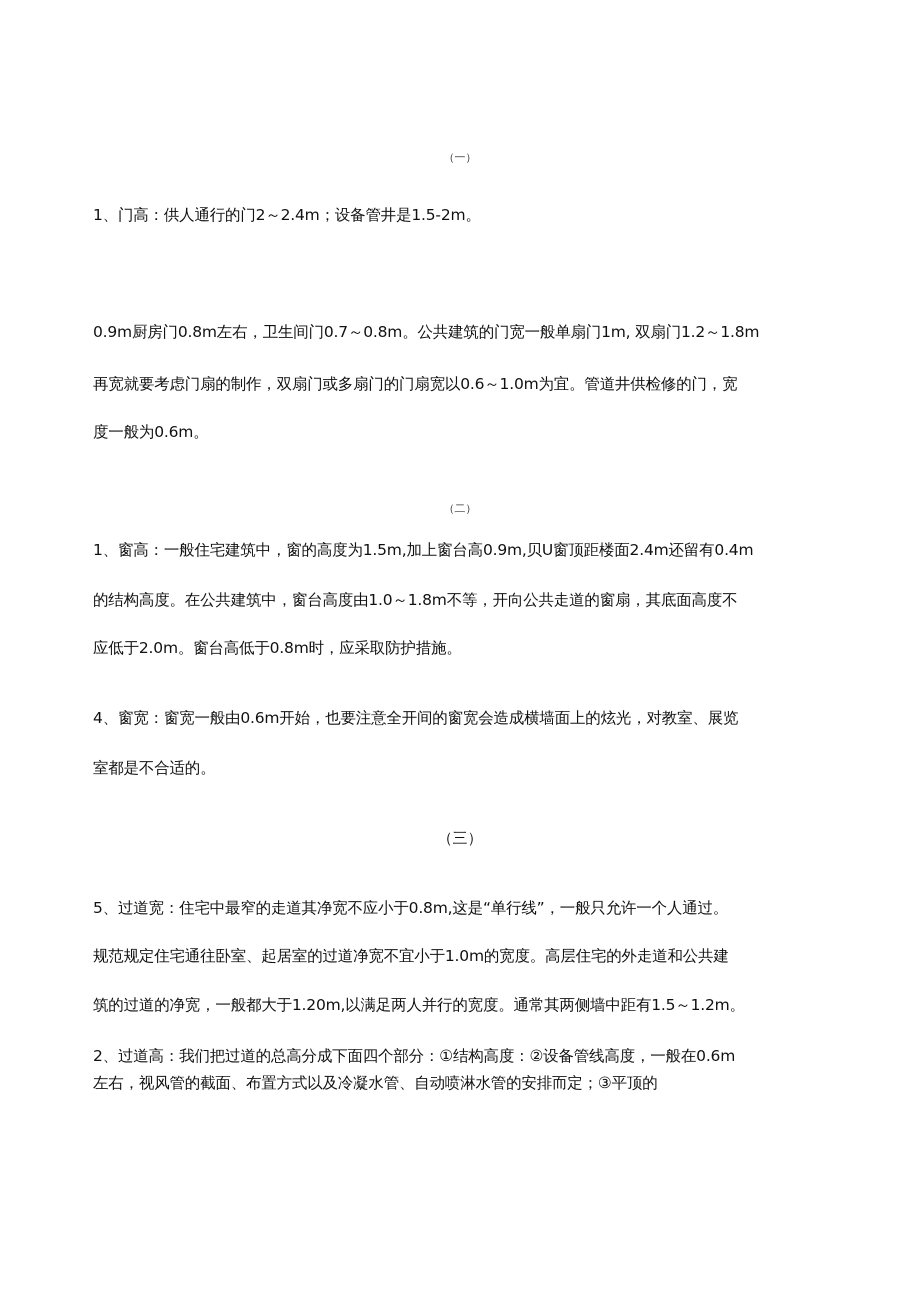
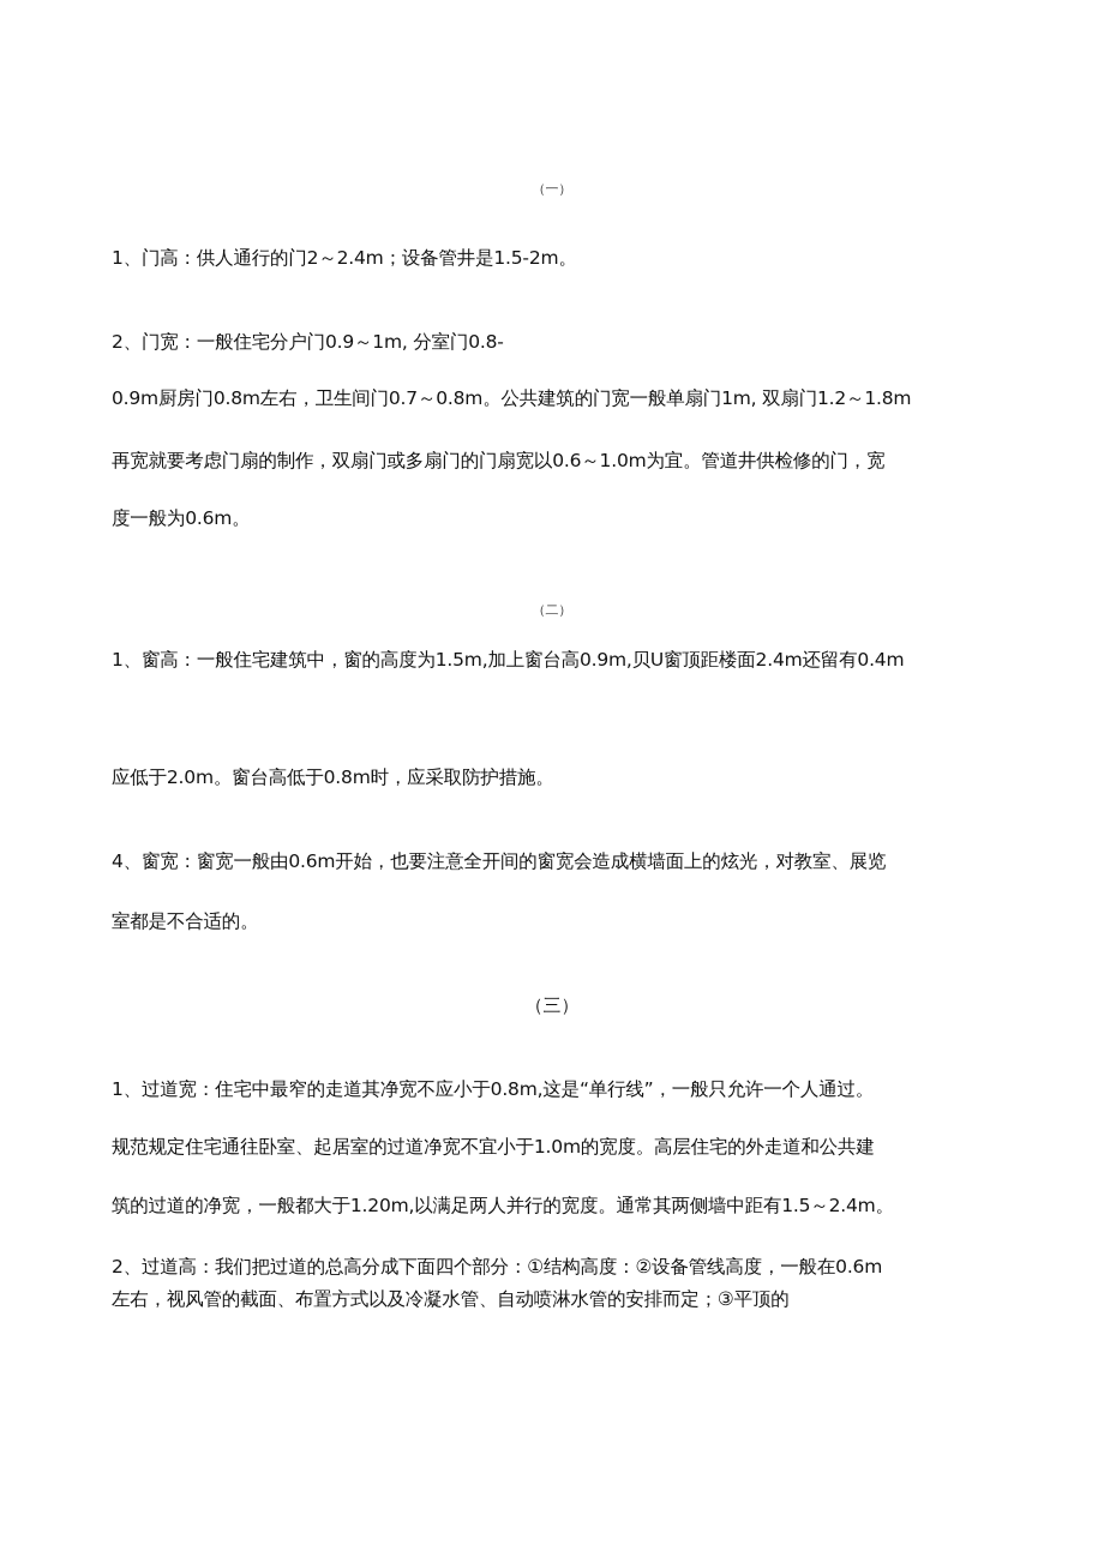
  （一）
  1、门高：供人通行的门2～2.4m；设备管井是1.5-2m。
+ 2、门宽：一般住宅分户门0.9～1m, 分室门0.8-
  0.9m厨房门0.8m左右，卫生间门0.7～0.8m。公共建筑的门宽一般单扇门1m, 双扇门1.2～1.8m
  再宽就要考虑门扇的制作，双扇门或多扇门的门扇宽以0.6～1.0m为宜。管道井供检修的门，宽
  度一般为0.6m。
  （二）
  1、窗高：一般住宅建筑中，窗的高度为1.5m,加上窗台高0.9m,贝U窗顶距楼面2.4m还留有0.4m
- 的结构高度。在公共建筑中，窗台高度由1.0～1.8m不等，开向公共走道的窗扇，其底面高度不
  应低于2.0m。窗台高低于0.8m时，应采取防护措施。
  4、窗宽：窗宽一般由0.6m开始，也要注意全开间的窗宽会造成横墙面上的炫光，对教室、展览
  室都是不合适的。
  （三）
- 5、过道宽：住宅中最窄的走道其净宽不应小于0.8m,这是“单行线”，一般只允许一个人通过。
+ 1、过道宽：住宅中最窄的走道其净宽不应小于0.8m,这是“单行线”，一般只允许一个人通过。
  规范规定住宅通往卧室、起居室的过道净宽不宜小于1.0m的宽度。高层住宅的外走道和公共建
- 筑的过道的净宽，一般都大于1.20m,以满足两人并行的宽度。通常其两侧墙中距有1.5～1.2m。
+ 筑的过道的净宽，一般都大于1.20m,以满足两人并行的宽度。通常其两侧墙中距有1.5～2.4m。
  2、过道高：我们把过道的总高分成下面四个部分：①结构高度：②设备管线高度，一般在0.6m
  左右，视风管的截面、布置方式以及冷凝水管、自动喷淋水管的安排而定；③平顶的
